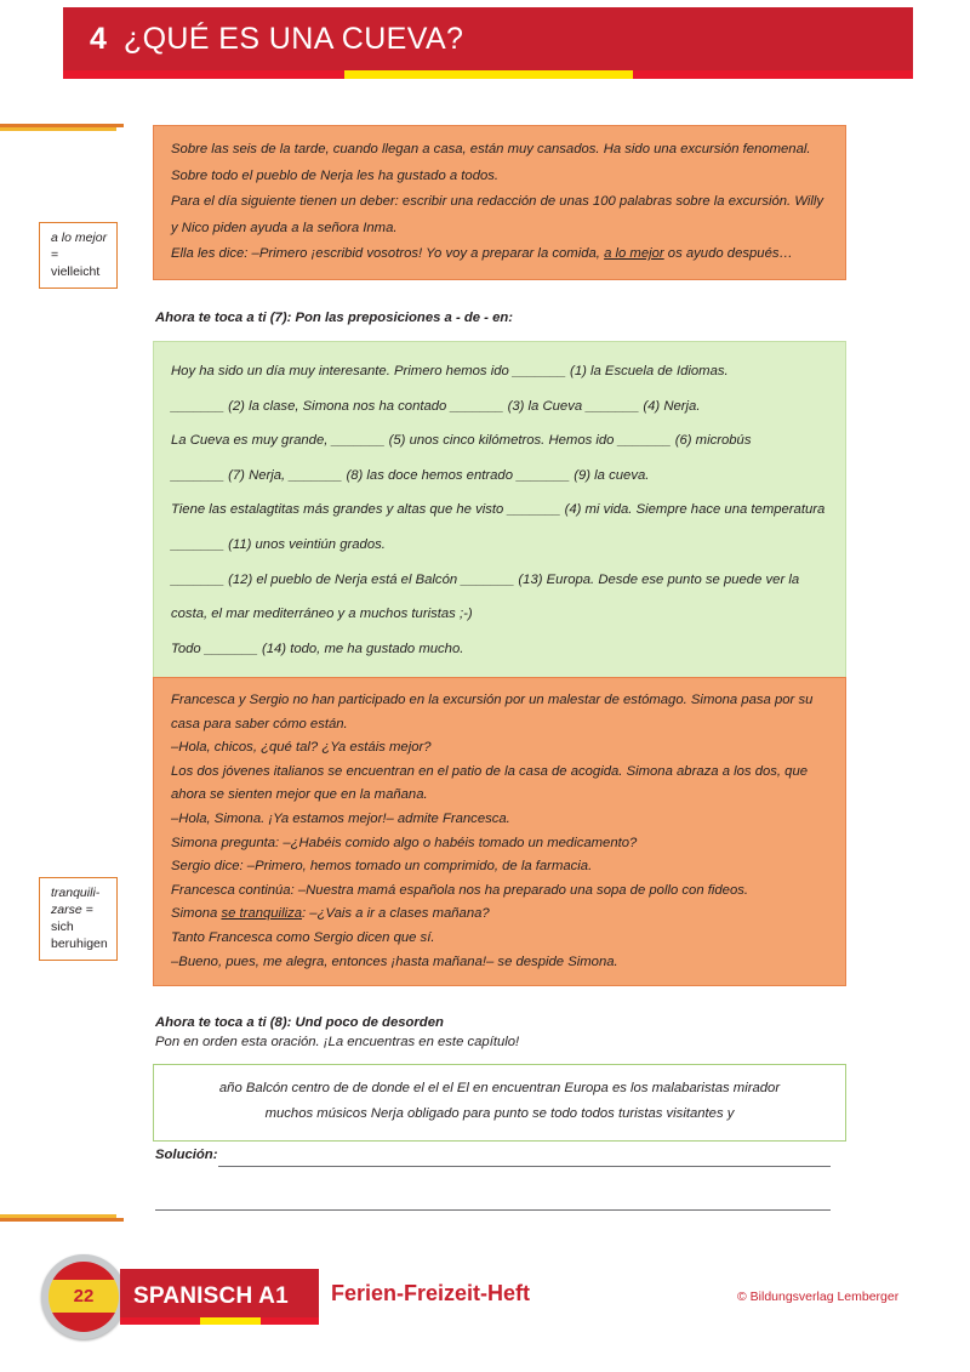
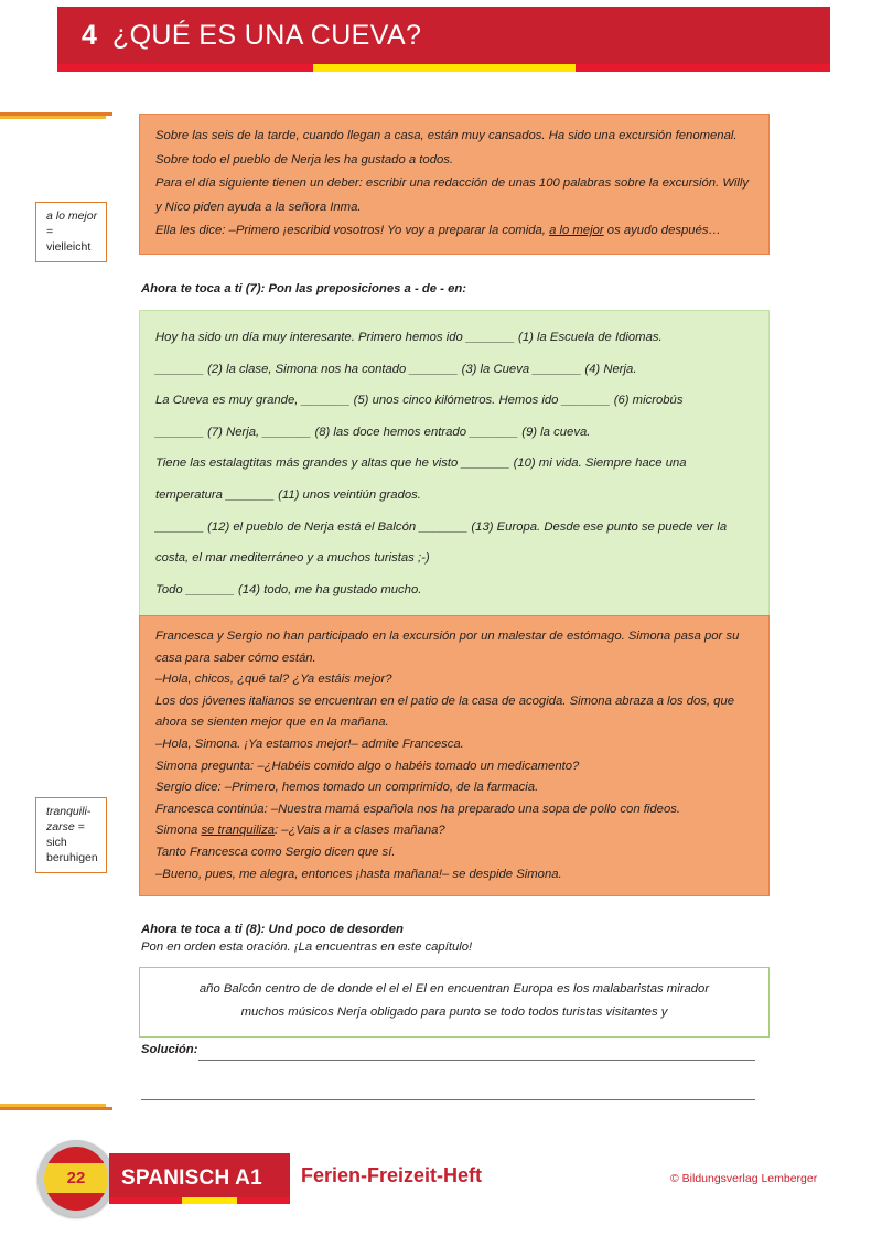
  4
  ¿QUÉ ES UNA CUEVA?
  a lo mejor
  = vielleicht
  Sobre las seis de la tarde, cuando llegan a casa, están muy cansados. Ha sido una excursión fenomenal. Sobre todo el pueblo de Nerja les ha gustado a todos.
  Para el día siguiente tienen un deber: escribir una redacción de unas 100 palabras sobre la excursión. Willy y Nico piden ayuda a la señora Inma.
  Ella les dice: –Primero ¡escribid vosotros! Yo voy a preparar la comida, a lo mejor os ayudo después…
  Ahora te toca a ti (7): Pon las preposiciones a - de - en:
  Hoy ha sido un día muy interesante. Primero hemos ido _______ (1) la Escuela de Idiomas.
  _______ (2) la clase, Simona nos ha contado _______ (3) la Cueva _______ (4) Nerja.
  La Cueva es muy grande, _______ (5) unos cinco kilómetros. Hemos ido _______ (6) microbús
  _______ (7) Nerja, _______ (8) las doce hemos entrado _______ (9) la cueva.
- Tiene las estalagtitas más grandes y altas que he visto _______ (4) mi vida. Siempre hace una temperatura _______ (11) unos veintiún grados.
+ Tiene las estalagtitas más grandes y altas que he visto _______ (10) mi vida. Siempre hace una temperatura _______ (11) unos veintiún grados.
  _______ (12) el pueblo de Nerja está el Balcón _______ (13) Europa. Desde ese punto se puede ver la costa, el mar mediterráneo y a muchos turistas ;-)
  Todo _______ (14) todo, me ha gustado mucho.
  tranquili-
  zarse =
  sich
  beruhigen
  Francesca y Sergio no han participado en la excursión por un malestar de estómago. Simona pasa por su casa para saber cómo están.
  –Hola, chicos, ¿qué tal? ¿Ya estáis mejor?
  Los dos jóvenes italianos se encuentran en el patio de la casa de acogida. Simona abraza a los dos, que ahora se sienten mejor que en la mañana.
  –Hola, Simona. ¡Ya estamos mejor!– admite Francesca.
  Simona pregunta: –¿Habéis comido algo o habéis tomado un medicamento?
  Sergio dice: –Primero, hemos tomado un comprimido, de la farmacia.
  Francesca continúa: –Nuestra mamá española nos ha preparado una sopa de pollo con fideos.
  Simona se tranquiliza: –¿Vais a ir a clases mañana?
  Tanto Francesca como Sergio dicen que sí.
  –Bueno, pues, me alegra, entonces ¡hasta mañana!– se despide Simona.
  Ahora te toca a ti (8): Und poco de desorden
  Pon en orden esta oración. ¡La encuentras en este capítulo!
  año Balcón centro de de donde el el el El en encuentran Europa es los malabaristas mirador
  muchos músicos Nerja obligado para punto se todo todos turistas visitantes y
  Solución:
  22
  SPANISCH A1
  Ferien-Freizeit-Heft
  © Bildungsverlag Lemberger
